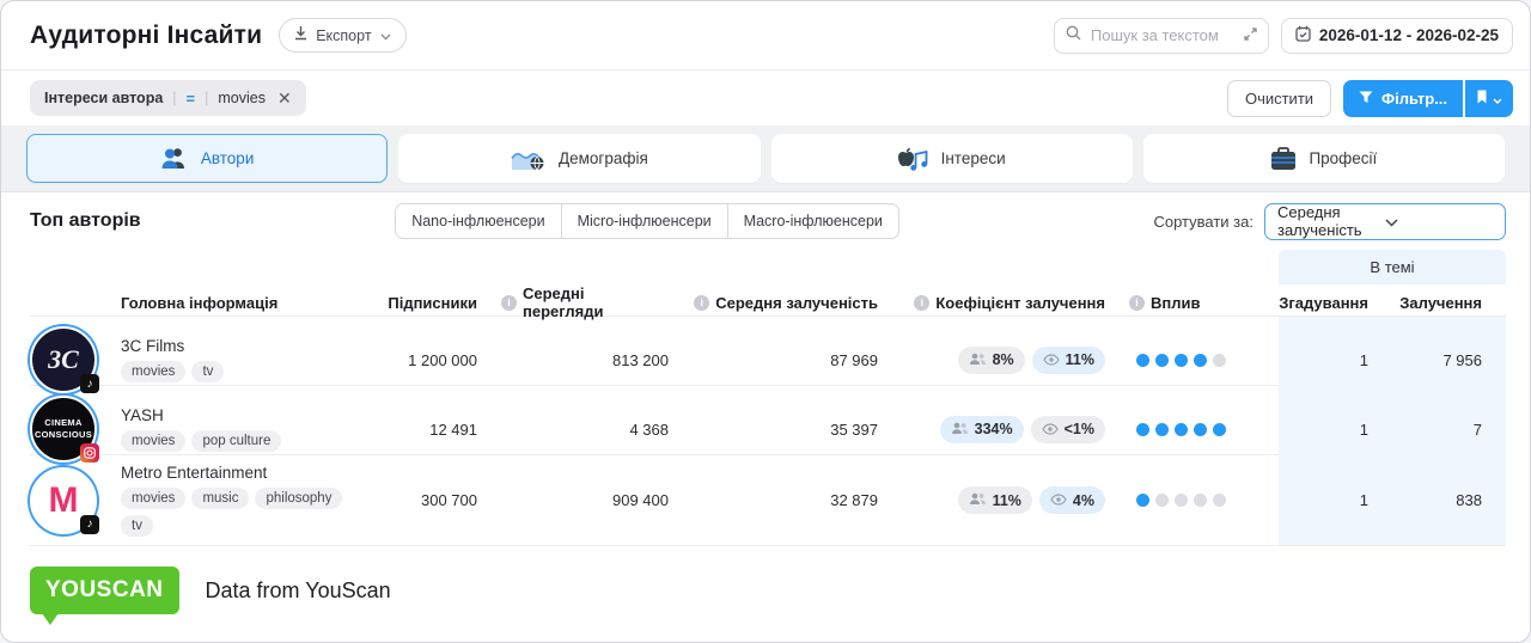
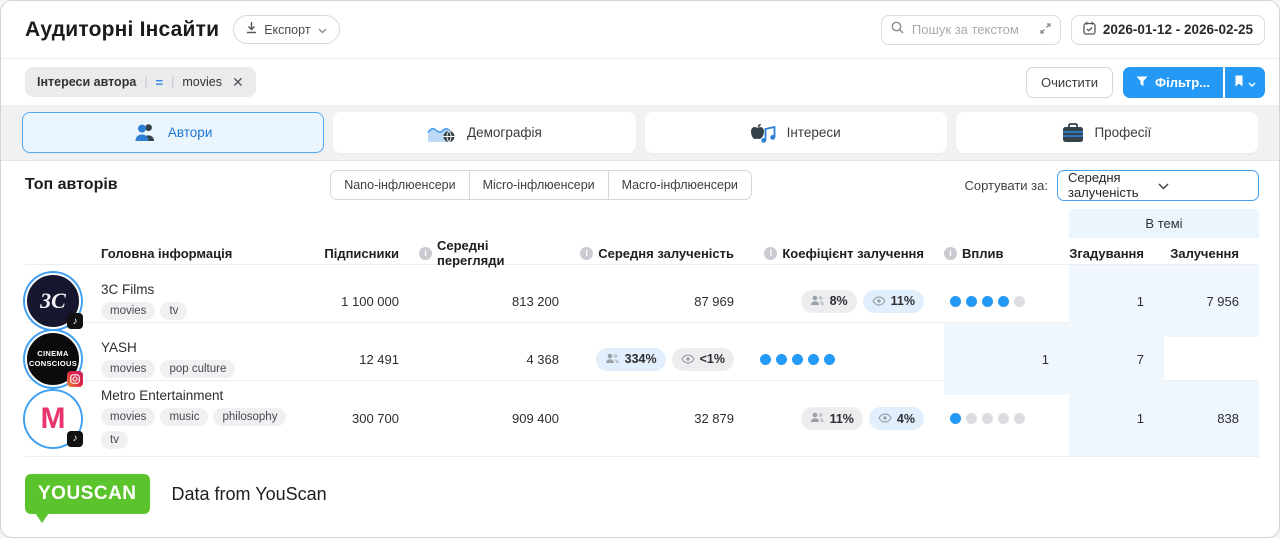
  Аудиторні Інсайти
  Експорт
  Пошук за текстом
  2026-01-12 - 2026-02-25
  Інтереси автора
  |
  =
  |
  movies
  ✕
  Очистити
  Фільтр...
  Автори
  Демографія
  Інтереси
  Професії
  Топ авторів
  Nano-інфлюенсери
  Micro-інфлюенсери
  Macro-інфлюенсери
  Сортувати за:
  Середня залученість
  В темі
  Головна інформація
  Підписники
  i
  Середні перегляди
  i
  Середня залученість
  i
  Коефіцієнт залучення
  i
  Вплив
  Згадування
  Залучення
  3C
  ♪
  3C Films
  movies
  tv
- 1 200 000
+ 1 100 000
  813 200
  87 969
  8%
  11%
  1
  7 956
  CINEMA
  CONSCIOUS
  YASH
  movies
  pop culture
  12 491
  4 368
- 35 397
  334%
  <1%
  1
  7
  M
  ♪
  Metro Entertainment
  movies
  music
  philosophy
  tv
  300 700
  909 400
  32 879
  11%
  4%
  1
  838
  YOUSCAN
  Data from YouScan
